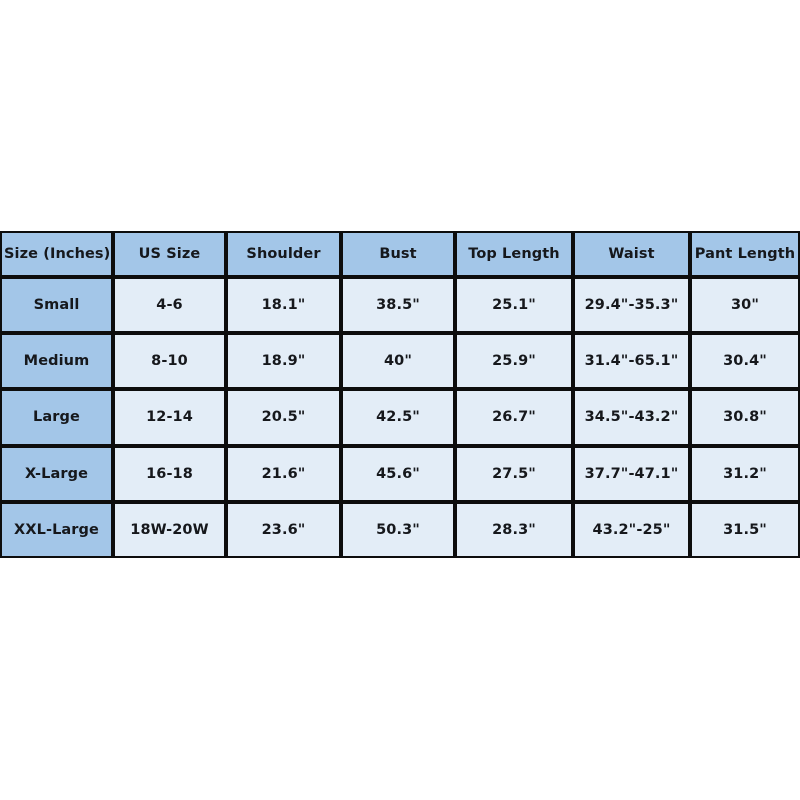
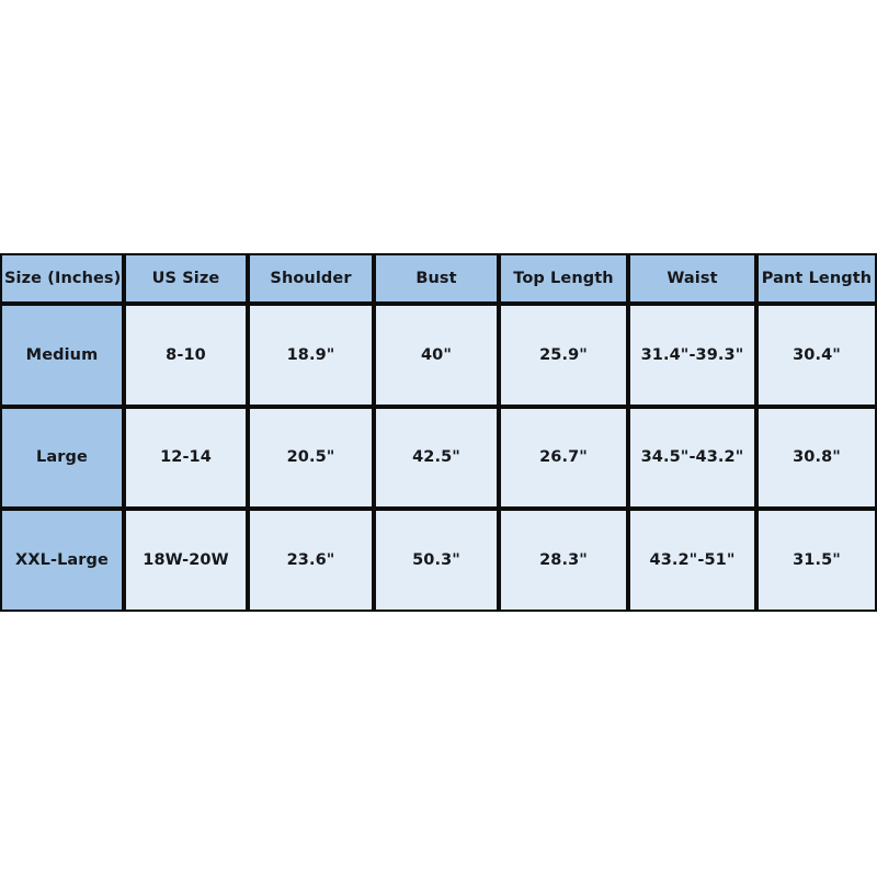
  Size (Inches)	US Size	Shoulder	Bust	Top Length	Waist	Pant Length
- Small	4-6	18.1"	38.5"	25.1"	29.4"-35.3"	30"
- Medium	8-10	18.9"	40"	25.9"	31.4"-65.1"	30.4"
+ Medium	8-10	18.9"	40"	25.9"	31.4"-39.3"	30.4"
  Large	12-14	20.5"	42.5"	26.7"	34.5"-43.2"	30.8"
- X-Large	16-18	21.6"	45.6"	27.5"	37.7"-47.1"	31.2"
- XXL-Large	18W-20W	23.6"	50.3"	28.3"	43.2"-25"	31.5"
+ XXL-Large	18W-20W	23.6"	50.3"	28.3"	43.2"-51"	31.5"
